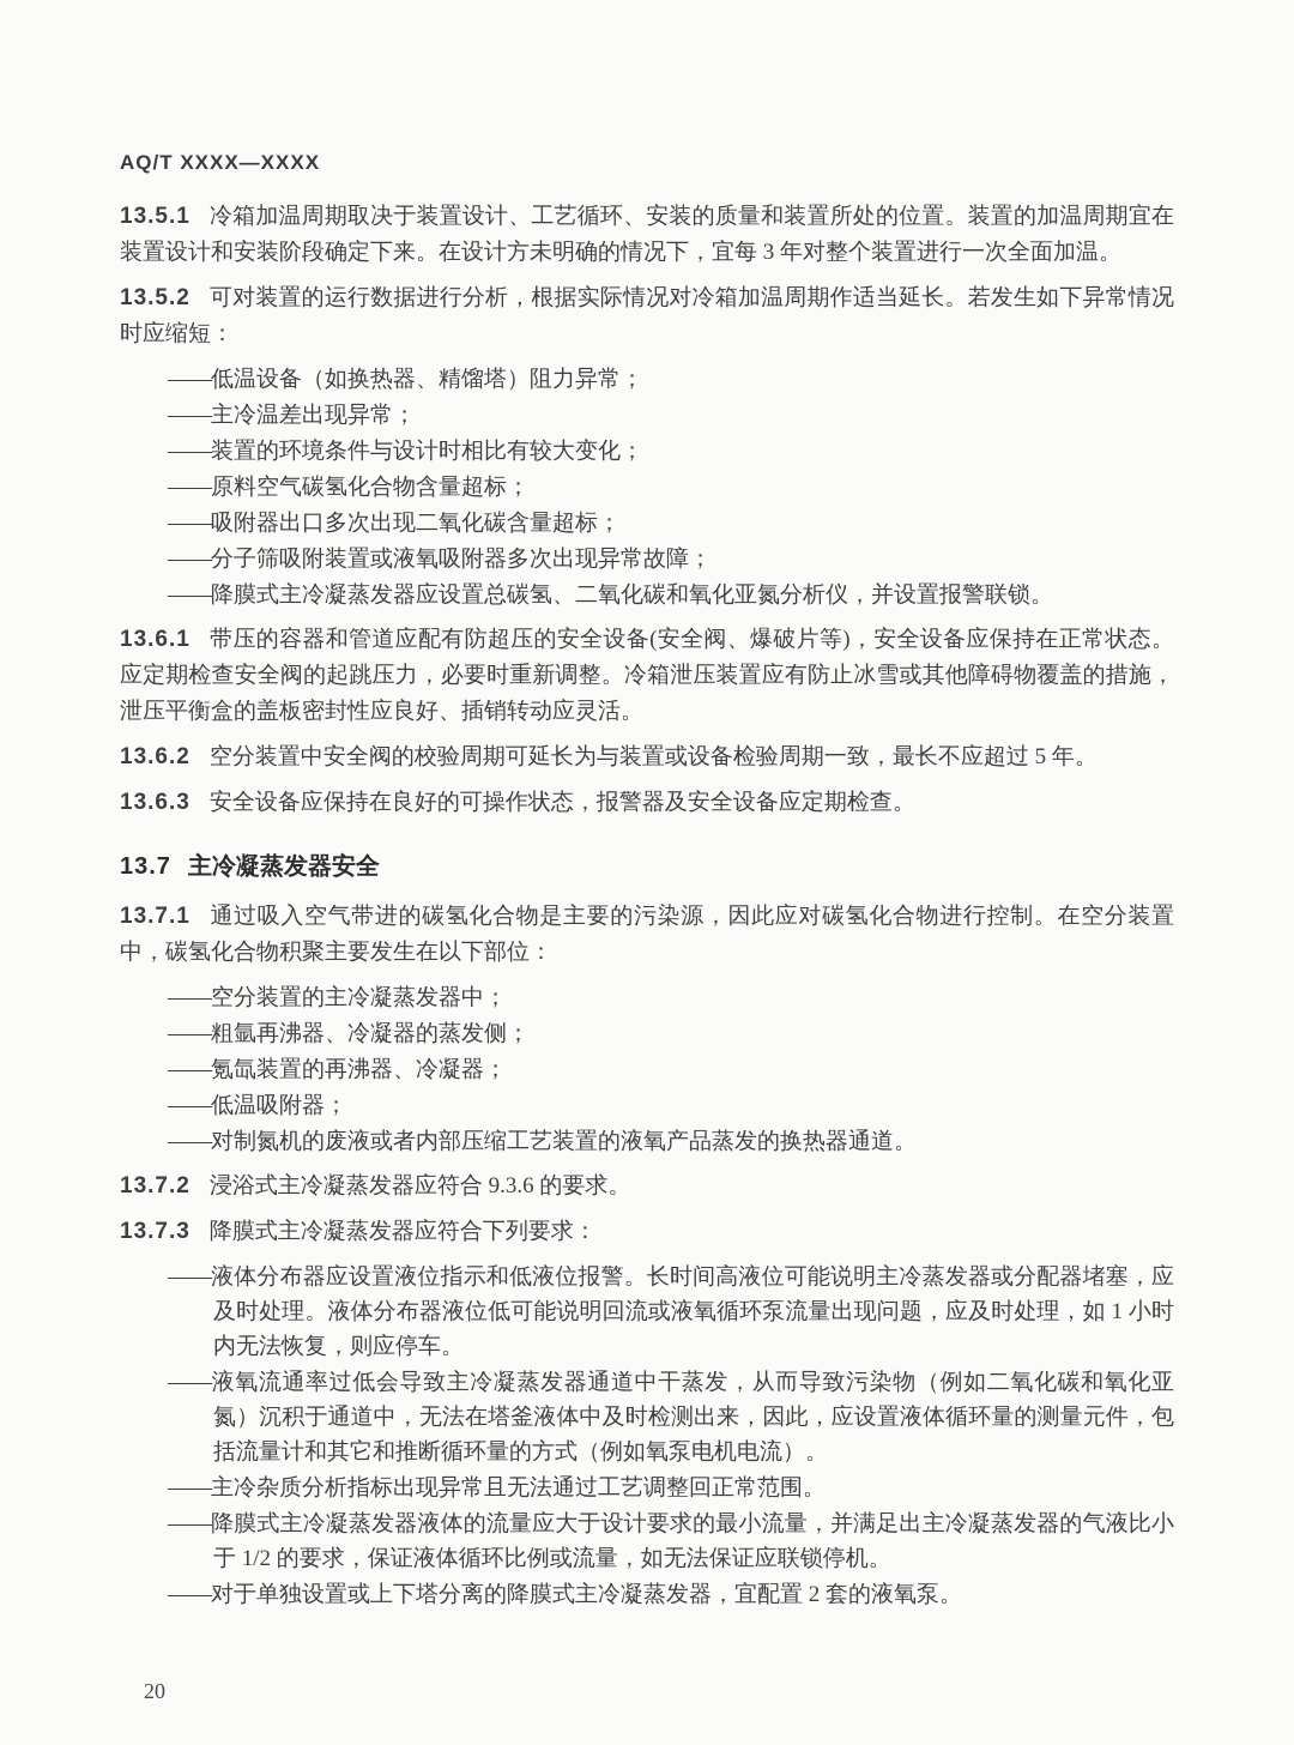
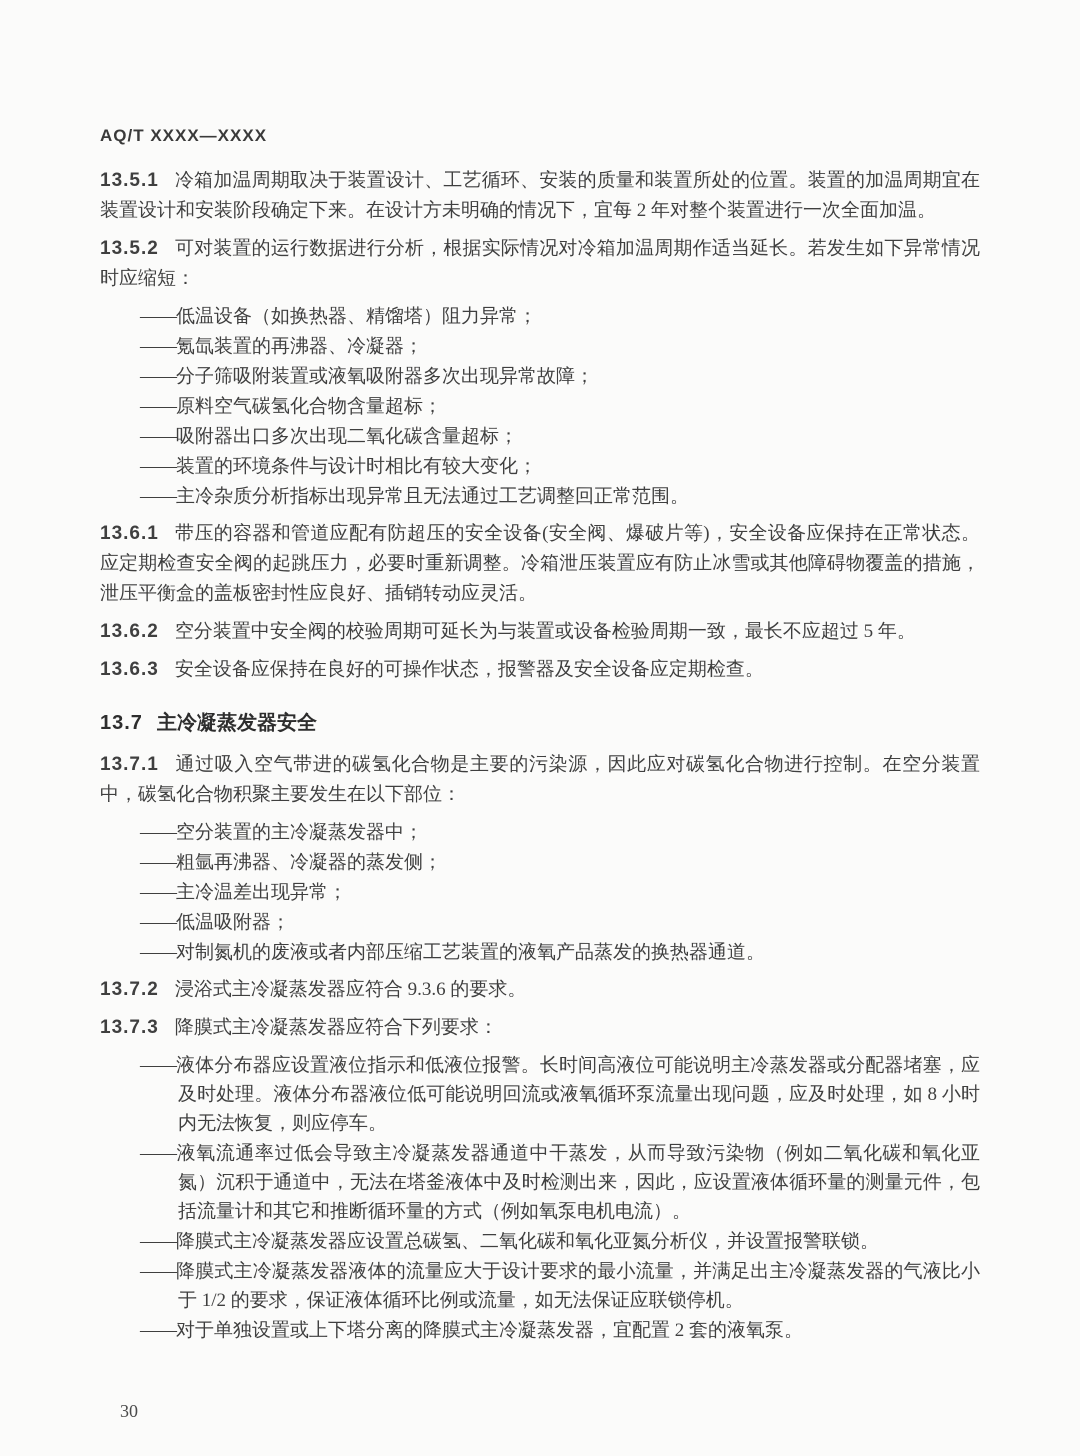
  AQ/T XXXX—XXXX
- 13.5.1 冷箱加温周期取决于装置设计、工艺循环、安装的质量和装置所处的位置。装置的加温周期宜在装置设计和安装阶段确定下来。在设计方未明确的情况下，宜每 3 年对整个装置进行一次全面加温。
+ 13.5.1 冷箱加温周期取决于装置设计、工艺循环、安装的质量和装置所处的位置。装置的加温周期宜在装置设计和安装阶段确定下来。在设计方未明确的情况下，宜每 2 年对整个装置进行一次全面加温。
  13.5.2 可对装置的运行数据进行分析，根据实际情况对冷箱加温周期作适当延长。若发生如下异常情况时应缩短：
  ——低温设备（如换热器、精馏塔）阻力异常；
- ——主冷温差出现异常；
+ ——氪氙装置的再沸器、冷凝器；
- ——装置的环境条件与设计时相比有较大变化；
+ ——分子筛吸附装置或液氧吸附器多次出现异常故障；
  ——原料空气碳氢化合物含量超标；
  ——吸附器出口多次出现二氧化碳含量超标；
- ——分子筛吸附装置或液氧吸附器多次出现异常故障；
+ ——装置的环境条件与设计时相比有较大变化；
- ——降膜式主冷凝蒸发器应设置总碳氢、二氧化碳和氧化亚氮分析仪，并设置报警联锁。
+ ——主冷杂质分析指标出现异常且无法通过工艺调整回正常范围。
  13.6.1 带压的容器和管道应配有防超压的安全设备(安全阀、爆破片等)，安全设备应保持在正常状态。应定期检查安全阀的起跳压力，必要时重新调整。冷箱泄压装置应有防止冰雪或其他障碍物覆盖的措施，泄压平衡盒的盖板密封性应良好、插销转动应灵活。
  13.6.2 空分装置中安全阀的校验周期可延长为与装置或设备检验周期一致，最长不应超过 5 年。
  13.6.3 安全设备应保持在良好的可操作状态，报警器及安全设备应定期检查。
  13.7 主冷凝蒸发器安全
  13.7.1 通过吸入空气带进的碳氢化合物是主要的污染源，因此应对碳氢化合物进行控制。在空分装置中，碳氢化合物积聚主要发生在以下部位：
  ——空分装置的主冷凝蒸发器中；
  ——粗氩再沸器、冷凝器的蒸发侧；
- ——氪氙装置的再沸器、冷凝器；
+ ——主冷温差出现异常；
  ——低温吸附器；
  ——对制氮机的废液或者内部压缩工艺装置的液氧产品蒸发的换热器通道。
  13.7.2 浸浴式主冷凝蒸发器应符合 9.3.6 的要求。
  13.7.3 降膜式主冷凝蒸发器应符合下列要求：
- ——液体分布器应设置液位指示和低液位报警。长时间高液位可能说明主冷蒸发器或分配器堵塞，应及时处理。液体分布器液位低可能说明回流或液氧循环泵流量出现问题，应及时处理，如 1 小时内无法恢复，则应停车。
+ ——液体分布器应设置液位指示和低液位报警。长时间高液位可能说明主冷蒸发器或分配器堵塞，应及时处理。液体分布器液位低可能说明回流或液氧循环泵流量出现问题，应及时处理，如 8 小时内无法恢复，则应停车。
  ——液氧流通率过低会导致主冷凝蒸发器通道中干蒸发，从而导致污染物（例如二氧化碳和氧化亚氮）沉积于通道中，无法在塔釜液体中及时检测出来，因此，应设置液体循环量的测量元件，包括流量计和其它和推断循环量的方式（例如氧泵电机电流）。
- ——主冷杂质分析指标出现异常且无法通过工艺调整回正常范围。
+ ——降膜式主冷凝蒸发器应设置总碳氢、二氧化碳和氧化亚氮分析仪，并设置报警联锁。
  ——降膜式主冷凝蒸发器液体的流量应大于设计要求的最小流量，并满足出主冷凝蒸发器的气液比小于 1/2 的要求，保证液体循环比例或流量，如无法保证应联锁停机。
  ——对于单独设置或上下塔分离的降膜式主冷凝蒸发器，宜配置 2 套的液氧泵。
- 20
+ 30
